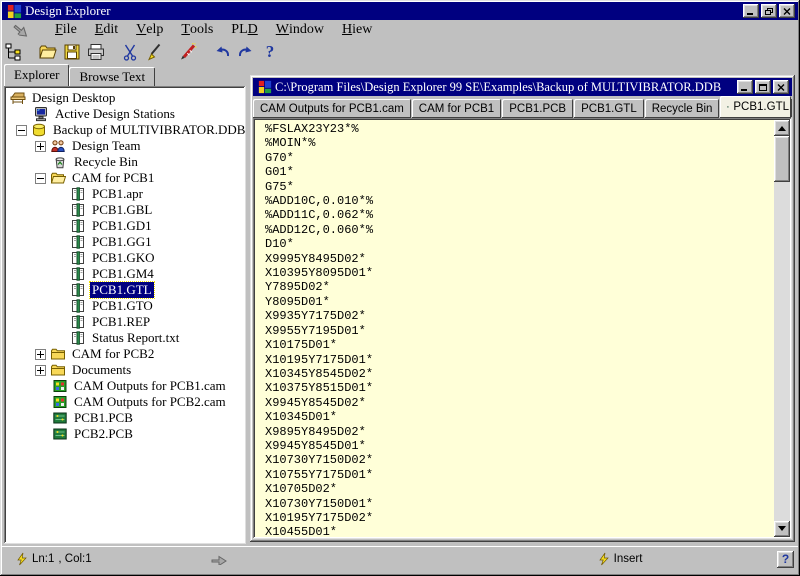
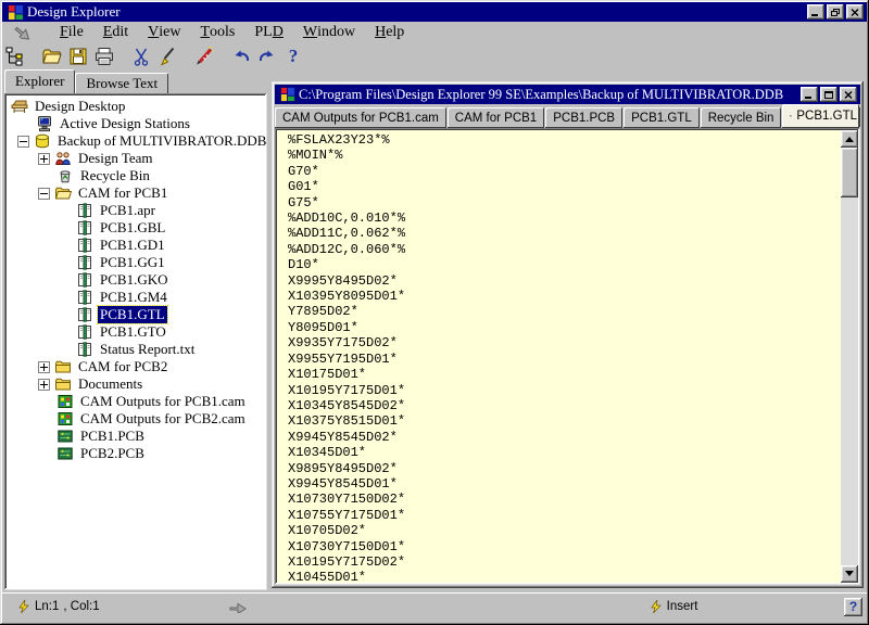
  Design Explorer
  F
  ile
  E
  dit
  V
- elp
+ iew
  T
  ools
  PL
  D
  W
  indow
  H
- iew
+ elp
  ?
  Explorer
  Browse Text
  Design Desktop
  Active Design Stations
  Backup of MULTIVIBRATOR.DDB
  Design Team
  Recycle Bin
  CAM for PCB1
  PCB1.apr
  PCB1.GBL
  PCB1.GD1
  PCB1.GG1
  PCB1.GKO
  PCB1.GM4
  PCB1.GTL
  PCB1.GTO
- PCB1.REP
  Status Report.txt
  CAM for PCB2
  Documents
  CAM Outputs for PCB1.cam
  CAM Outputs for PCB2.cam
  PCB1.PCB
  PCB2.PCB
  C:\Program Files\Design Explorer 99 SE\Examples\Backup of MULTIVIBRATOR.DDB
  CAM Outputs for PCB1.cam
  CAM for PCB1
  PCB1.PCB
  PCB1.GTL
  Recycle Bin
  PCB1.GTL
  %FSLAX23Y23*%
  %MOIN*%
  G70*
  G01*
  G75*
  %ADD10C,0.010*%
  %ADD11C,0.062*%
  %ADD12C,0.060*%
  D10*
  X9995Y8495D02*
  X10395Y8095D01*
  Y7895D02*
  Y8095D01*
  X9935Y7175D02*
  X9955Y7195D01*
  X10175D01*
  X10195Y7175D01*
  X10345Y8545D02*
  X10375Y8515D01*
  X9945Y8545D02*
  X10345D01*
  X9895Y8495D02*
  X9945Y8545D01*
  X10730Y7150D02*
  X10755Y7175D01*
  X10705D02*
  X10730Y7150D01*
  X10195Y7175D02*
  X10455D01*
  Ln:1
  , Col:1
  Insert
  ?
